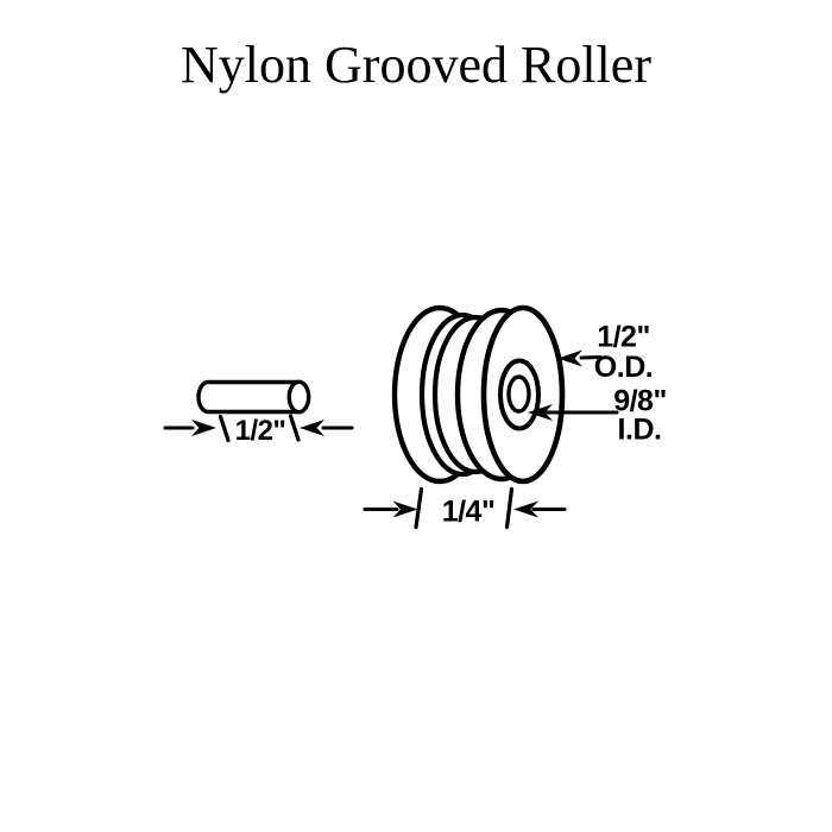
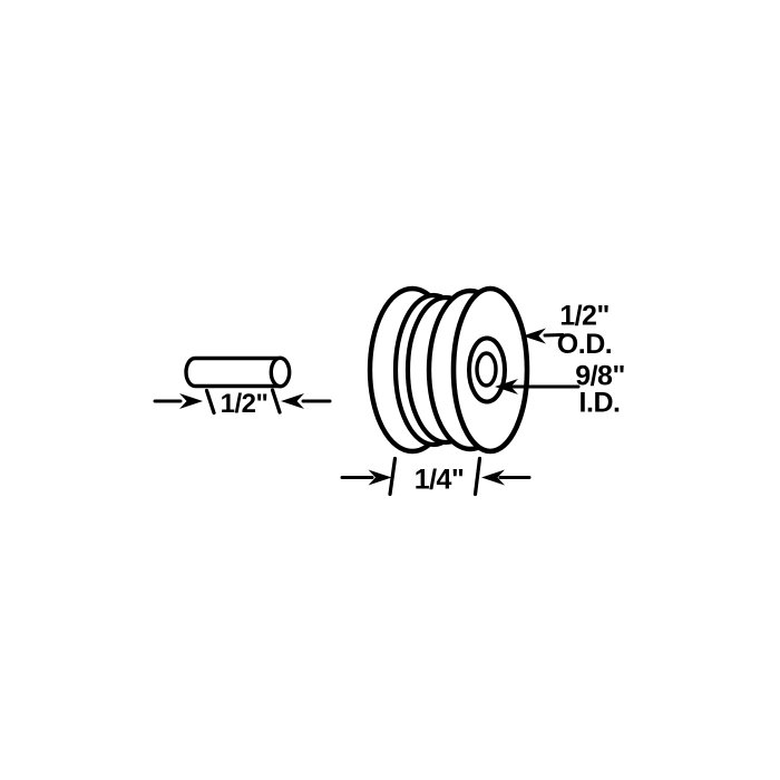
- Nylon Grooved Roller
  1/2"
  1/2"
  O.D.
  9/8"
  I.D.
  1/4"
